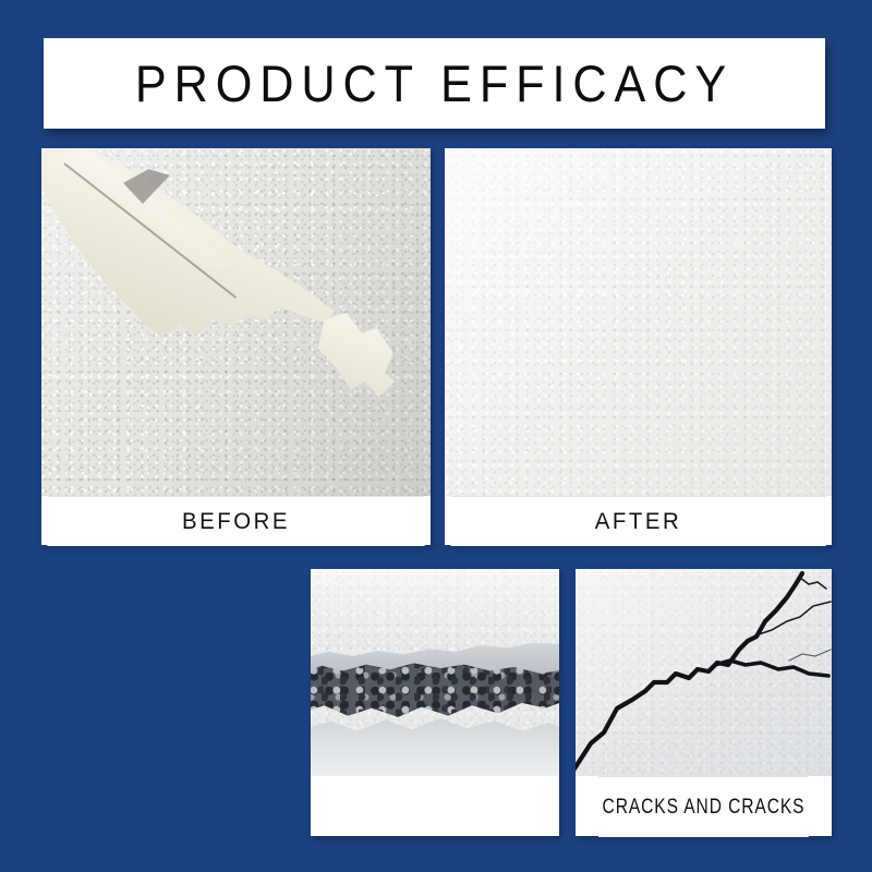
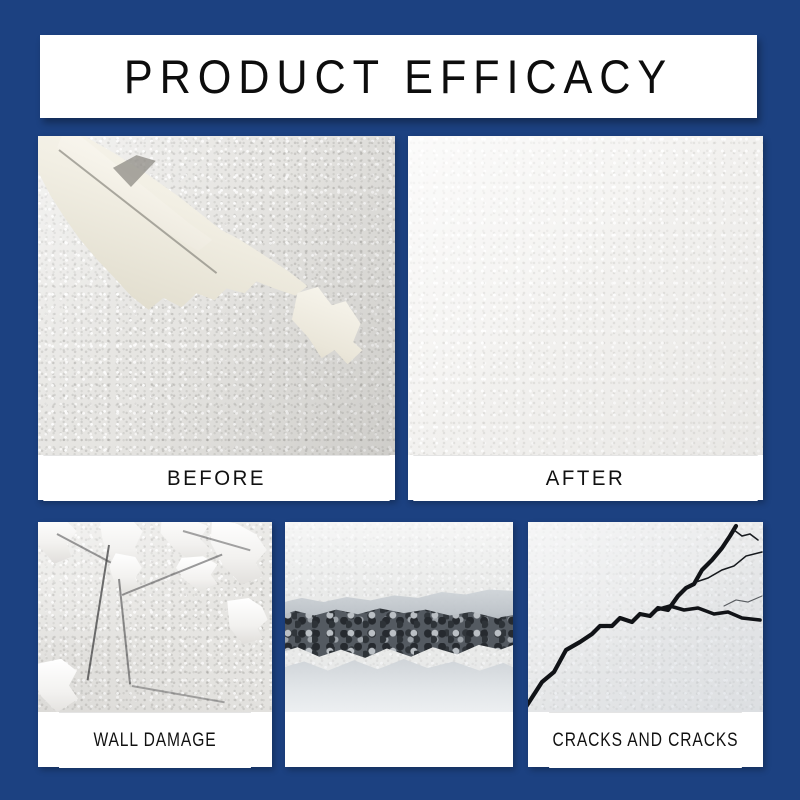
  PRODUCT EFFICACY
  BEFORE
  AFTER
+ WALL DAMAGE
  CRACKS AND CRACKS
